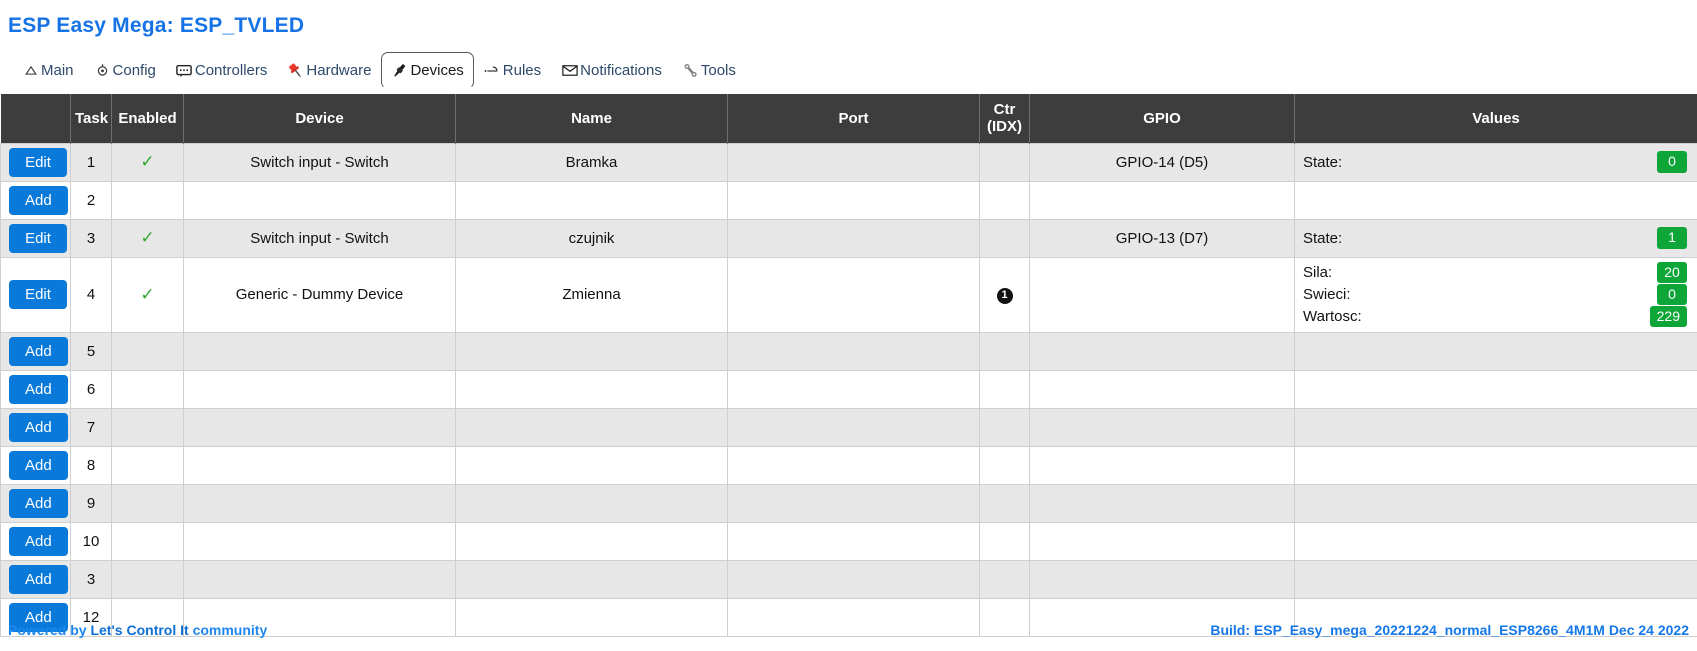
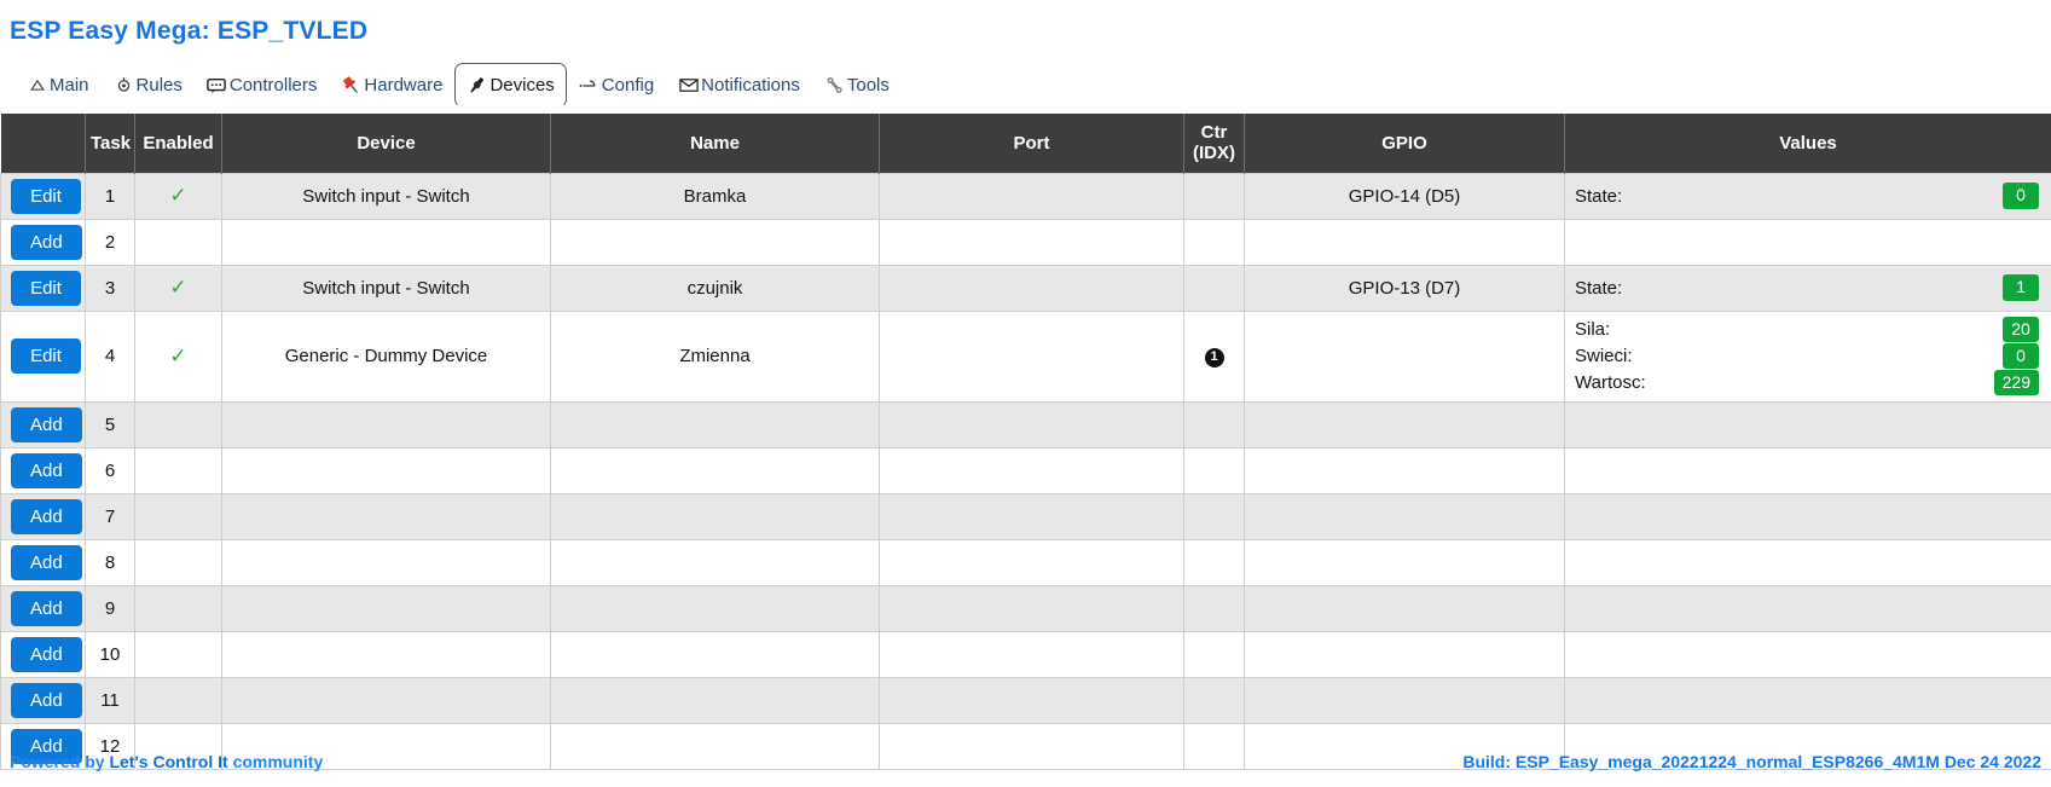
  ESP Easy Mega: ESP_TVLED
  Main
- Config
+ Rules
  Controllers
  Hardware
  Devices
- Rules
+ Config
  Notifications
  Tools
  	Task	Enabled	Device	Name	Port	Ctr (IDX)	GPIO	Values
  Edit	1	✓	Switch input - Switch	Bramka			GPIO-14 (D5)	State: 0
  Add	2
  Edit	3	✓	Switch input - Switch	czujnik			GPIO-13 (D7)	State: 1
  Edit	4	✓	Generic - Dummy Device	Zmienna		1		Sila: 20Swieci: 0Wartosc: 229
  Add	5
  Add	6
  Add	7
  Add	8
  Add	9
  Add	10
- Add	3
+ Add	11
  Add	12
  Powered by Let's Control It community
  Build: ESP_Easy_mega_20221224_normal_ESP8266_4M1M Dec 24 2022
